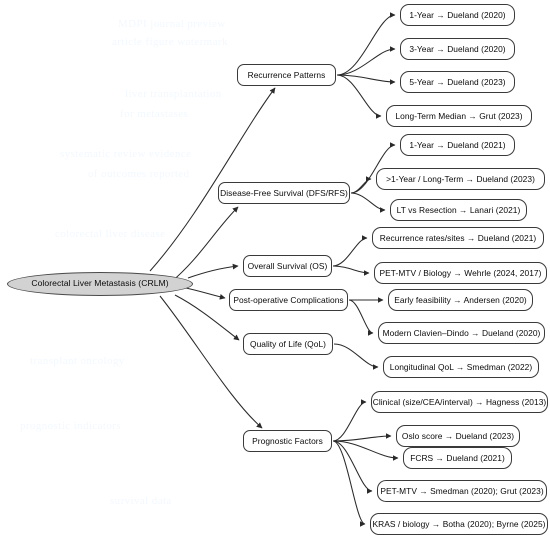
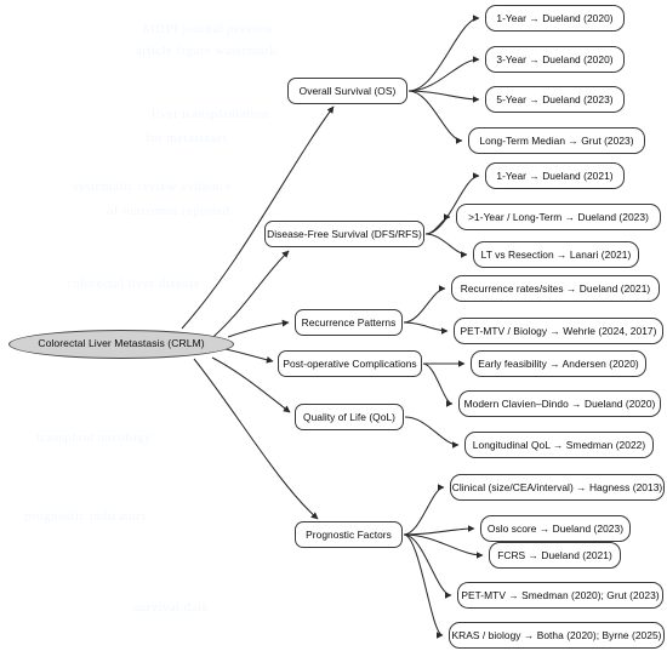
  Colorectal Liver Metastasis (CRLM)
- Recurrence Patterns
+ Overall Survival (OS)
  Disease-Free Survival (DFS/RFS)
- Overall Survival (OS)
+ Recurrence Patterns
  Post-operative Complications
  Quality of Life (QoL)
  Prognostic Factors
  1-Year → Dueland (2020)
  3-Year → Dueland (2020)
  5-Year → Dueland (2023)
  Long-Term Median → Grut (2023)
  1-Year → Dueland (2021)
  >1-Year / Long-Term → Dueland (2023)
  LT vs Resection → Lanari (2021)
  Recurrence rates/sites → Dueland (2021)
  PET-MTV / Biology → Wehrle (2024, 2017)
  Early feasibility → Andersen (2020)
  Modern Clavien–Dindo → Dueland (2020)
  Longitudinal QoL → Smedman (2022)
  Clinical (size/CEA/interval) → Hagness (2013)
  Oslo score → Dueland (2023)
  FCRS → Dueland (2021)
  PET-MTV → Smedman (2020); Grut (2023)
  KRAS / biology → Botha (2020); Byrne (2025)
